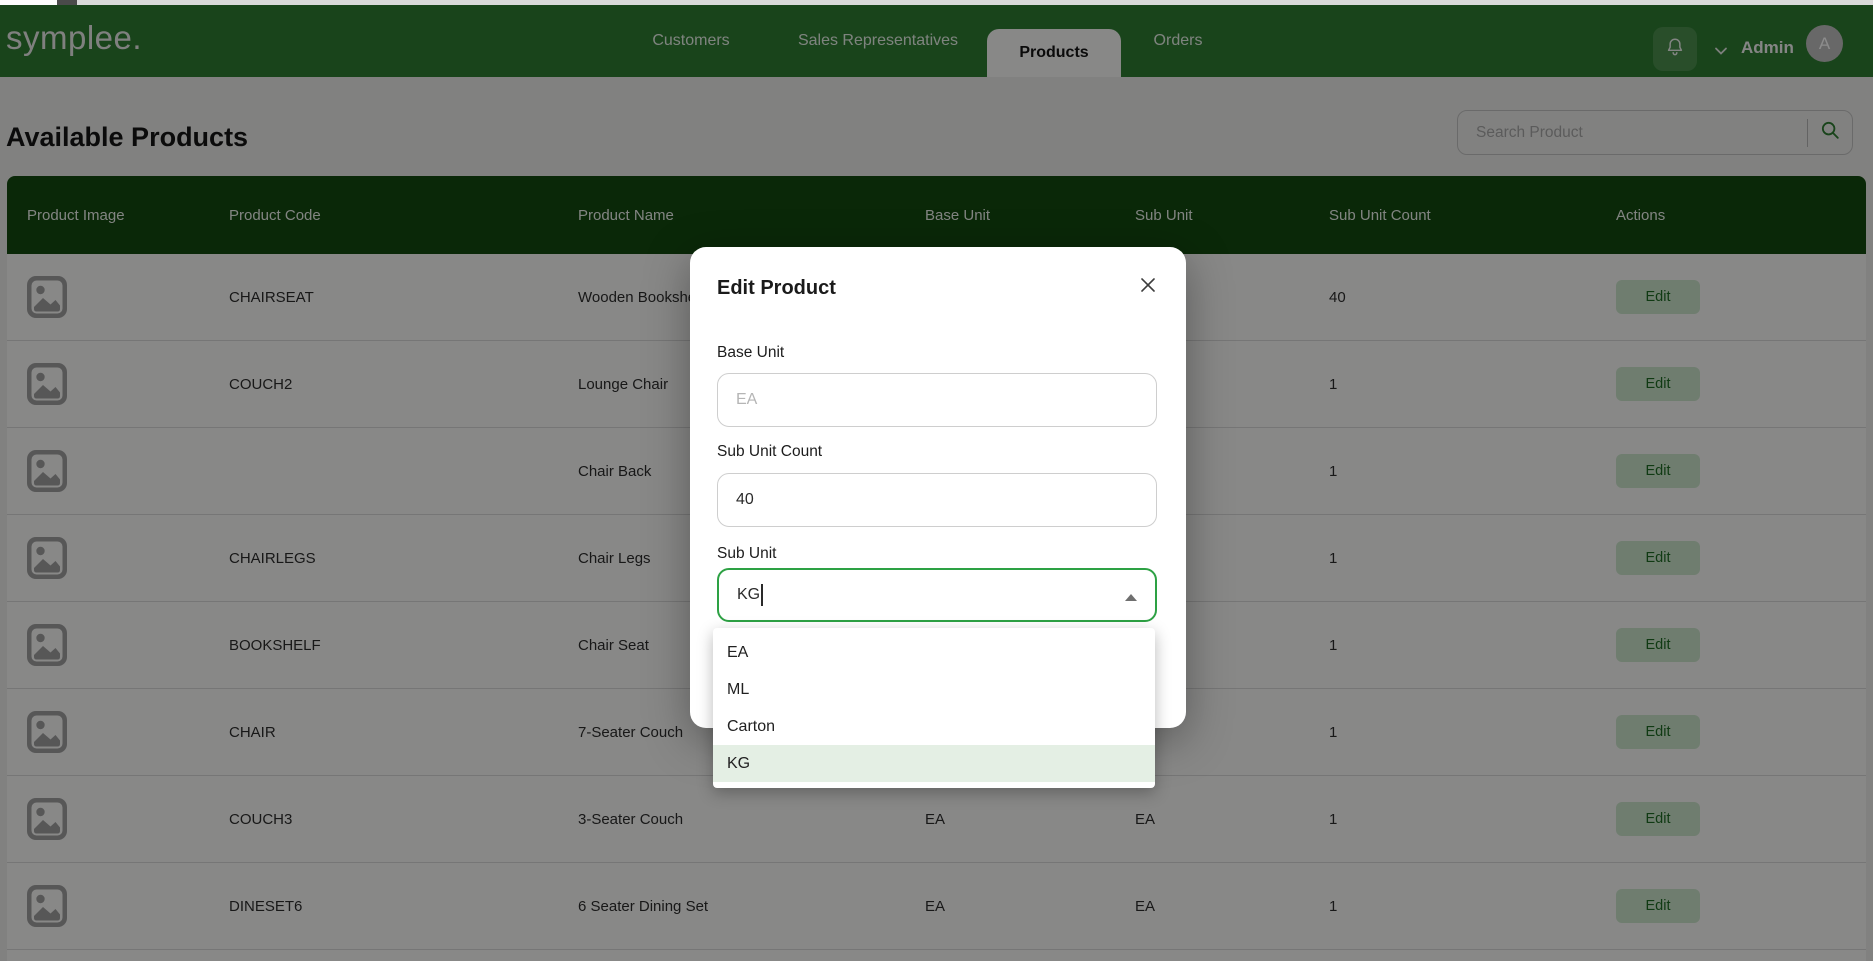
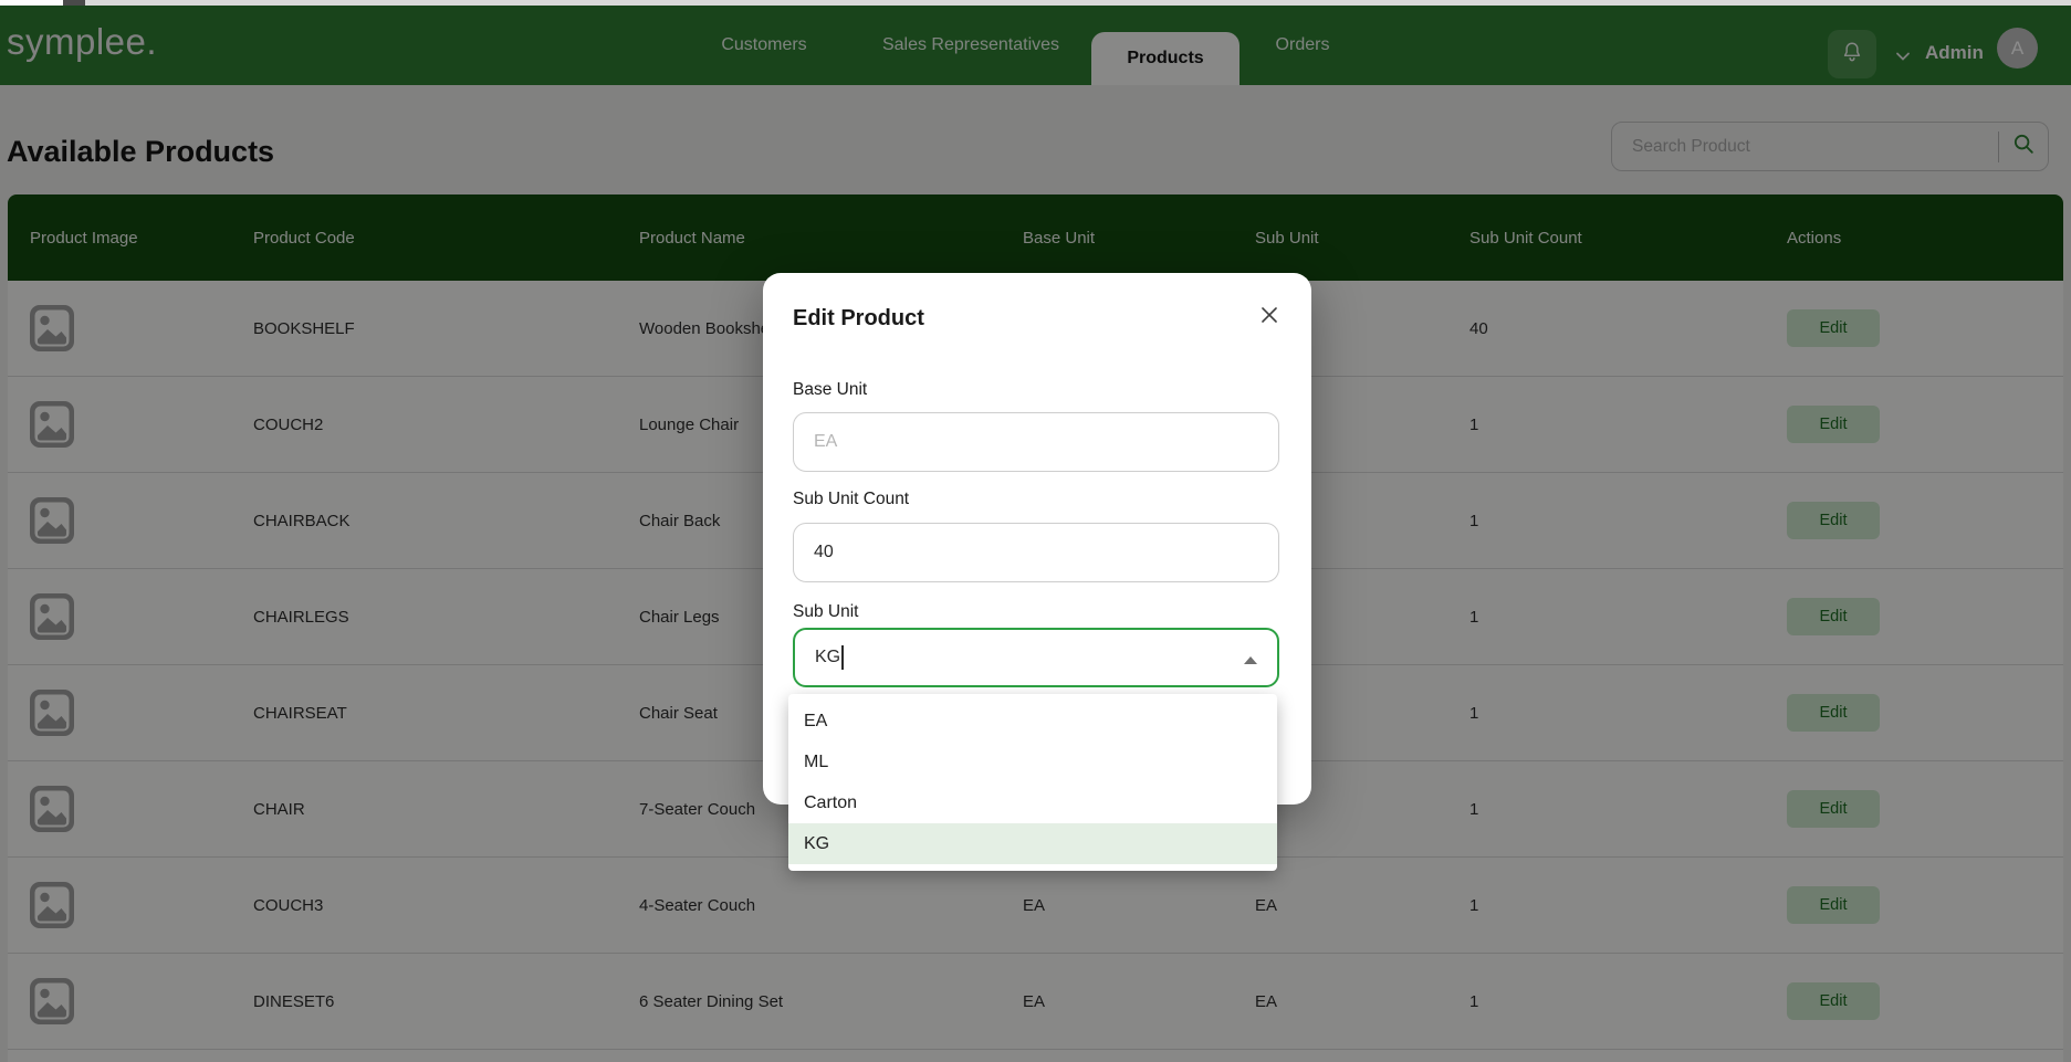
  symplee.
  Customers
  Sales Representatives
  Products
  Orders
  Admin
  A
  Available Products
  Search Product
  Product Image
  Product Code
  Product Name
  Base Unit
  Sub Unit
  Sub Unit Count
  Actions
- CHAIRSEAT
+ BOOKSHELF
  Wooden Booksh
  40
  Edit
  COUCH2
  Lounge Chair
  1
  Edit
+ CHAIRBACK
  Chair Back
  1
  Edit
  CHAIRLEGS
  Chair Legs
  1
  Edit
- BOOKSHELF
+ CHAIRSEAT
  Chair Seat
  1
  Edit
  CHAIR
  7-Seater Couch
  1
  Edit
  COUCH3
- 3-Seater Couch
+ 4-Seater Couch
  EA
  EA
  1
  Edit
  DINESET6
  6 Seater Dining Set
  EA
  EA
  1
  Edit
  Edit Product
  Base Unit
  EA
  Sub Unit Count
  40
  Sub Unit
  KG
  EA
  ML
  Carton
  KG
